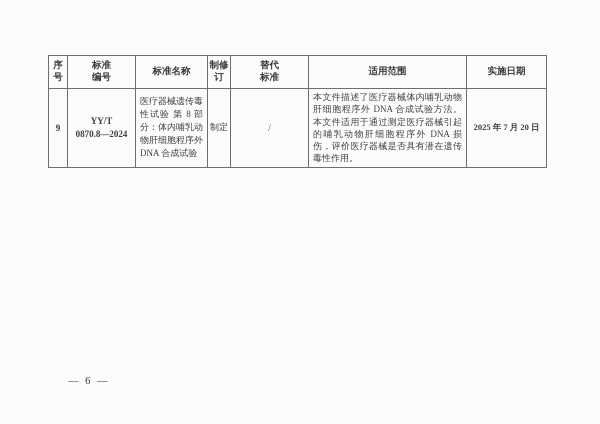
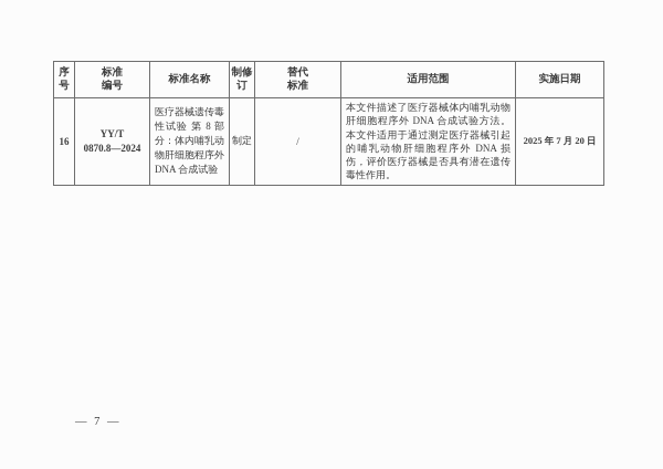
  序号	标准 编号	标准名称	制修 订	替代 标准	适用范围	实施日期
- 9	YY/T 0870.8—2024	医疗器械遗传毒性试验 第 8 部分：体内哺乳动物肝细胞程序外 DNA 合成试验	制定	/	本文件描述了医疗器械体内哺乳动物肝细胞程序外 DNA 合成试验方法。本文件适用于通过测定医疗器械引起的哺乳动物肝细胞程序外 DNA 损伤，评价医疗器械是否具有潜在遗传毒性作用。	2025 年 7 月 20 日
+ 16	YY/T 0870.8—2024	医疗器械遗传毒性试验 第 8 部分：体内哺乳动物肝细胞程序外 DNA 合成试验	制定	/	本文件描述了医疗器械体内哺乳动物肝细胞程序外 DNA 合成试验方法。本文件适用于通过测定医疗器械引起的哺乳动物肝细胞程序外 DNA 损伤，评价医疗器械是否具有潜在遗传毒性作用。	2025 年 7 月 20 日
- — 6 —
+ — 7 —
